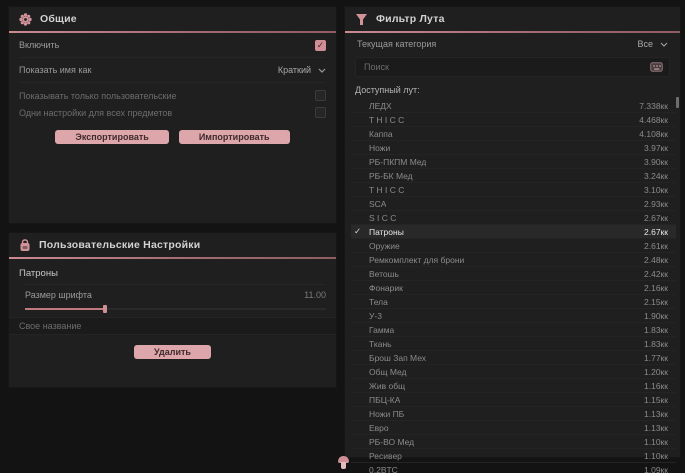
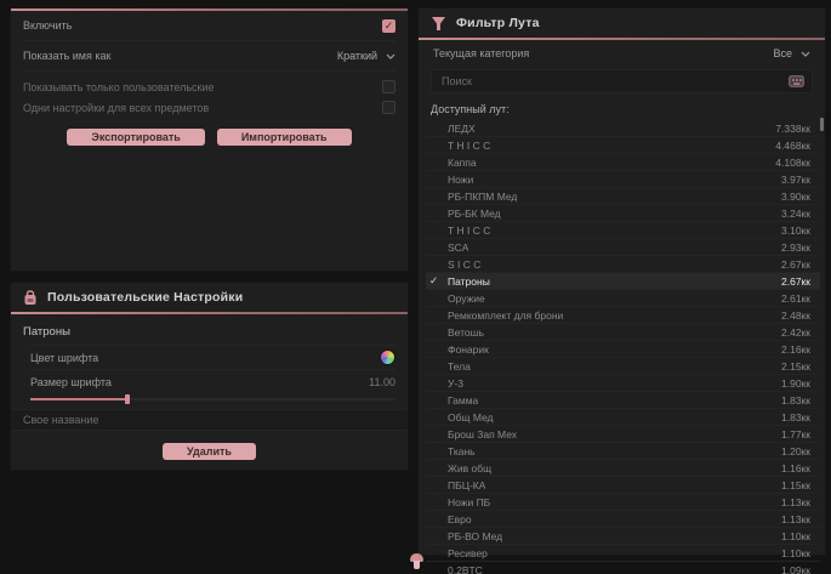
- Общие
  Включить
  ✓
  Показать имя как
  Краткий
  Показывать только пользовательские
  Одни настройки для всех предметов
  Экспортировать
  Импортировать
  Пользовательские Настройки
  Патроны
+ Цвет шрифта
  Размер шрифта
  11.00
  Свое название
  Удалить
  Фильтр Лута
  Текущая категория
  Все
  Поиск
  Доступный лут:
  ЛЕДХ
  7.338кк
  T H I C C
  4.468кк
  Каппа
  4.108кк
  Ножи
  3.97кк
  РБ-ПКПМ Мед
  3.90кк
  РБ-БК Мед
  3.24кк
  Т Н I С С
  3.10кк
  SCA
  2.93кк
  S I C C
  2.67кк
  ✓
  Патроны
  2.67кк
  Оружие
  2.61кк
  Ремкомплект для брони
  2.48кк
  Ветошь
  2.42кк
  Фонарик
  2.16кк
  Тела
  2.15кк
  У-3
  1.90кк
  Гамма
  1.83кк
- Ткань
+ Общ Мед
  1.83кк
  Брош Зап Мех
  1.77кк
- Общ Мед
+ Ткань
  1.20кк
  Жив общ
  1.16кк
  ПБЦ-КА
  1.15кк
  Ножи ПБ
  1.13кк
  Евро
  1.13кк
  РБ-ВО Мед
  1.10кк
  Ресивер
  1.10кк
  0.2BTC
  1.09кк
